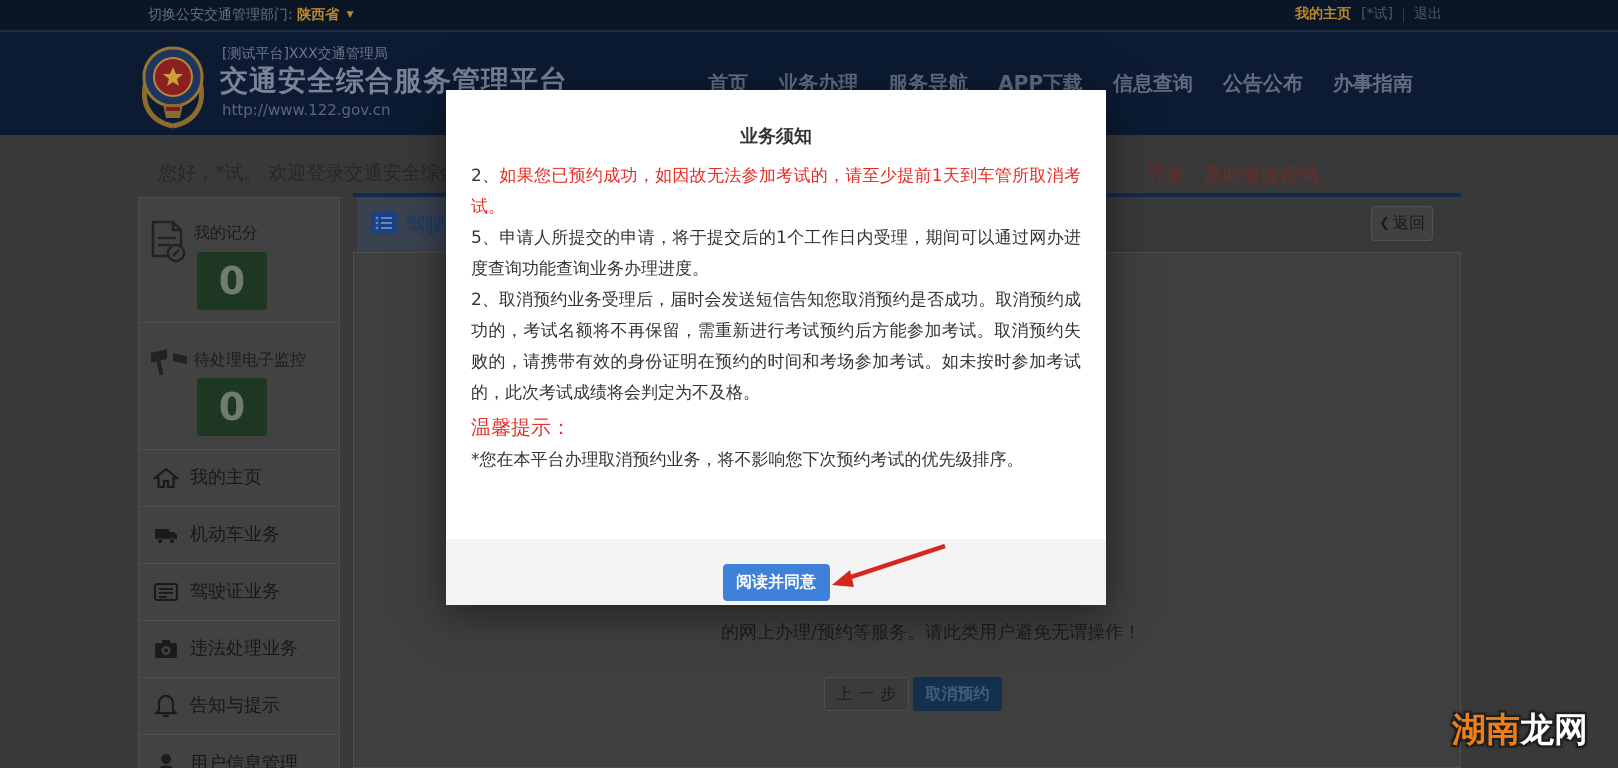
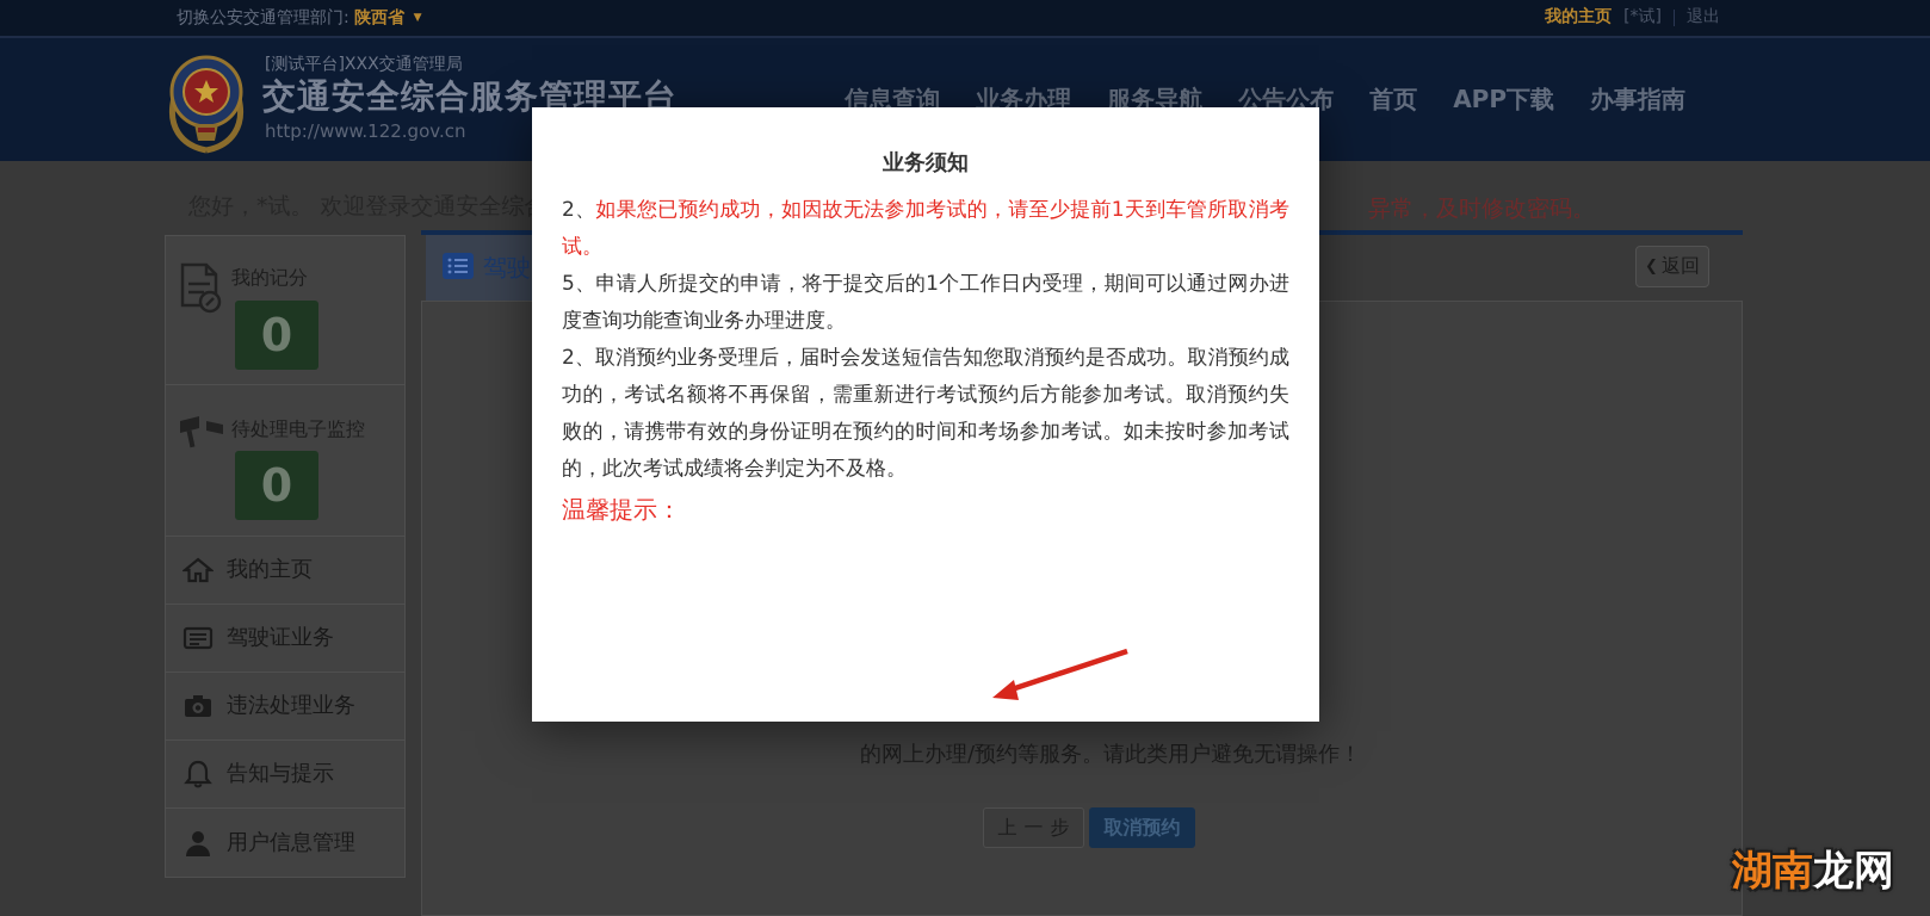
  切换公安交通管理部门: 陕西省 ▼
  我的主页
  [*试]
  退出
  [测试平台]XXX交通管理局
  交通安全综合服务管理平台
  http://www.122.gov.cn
- 首页
+ 信息查询
  业务办理
  服务导航
- APP下载
+ 公告公布
- 信息查询
+ 首页
- 公告公布
+ APP下载
  办事指南
  您好，*试。 欢迎登录交通安全综
  异常，及时修改密码。
  我的记分
  0
  待处理电子监控
  0
  我的主页
- 机动车业务
  驾驶证业务
  违法处理业务
  告知与提示
  用户信息管理
  驾驶
  ❮
  返回
  的网上办理/预约等服务。请此类用户避免无谓操作！
  上一步
  取消预约
  业务须知
  2、如果您已预约成功，如因故无法参加考试的，请至少提前1天到车管所取消考试。
  5、申请人所提交的申请，将于提交后的1个工作日内受理，期间可以通过网办进度查询功能查询业务办理进度。
  2、取消预约业务受理后，届时会发送短信告知您取消预约是否成功。取消预约成功的，考试名额将不再保留，需重新进行考试预约后方能参加考试。取消预约失败的，请携带有效的身份证明在预约的时间和考场参加考试。如未按时参加考试的，此次考试成绩将会判定为不及格。
  温馨提示：
- *您在本平台办理取消预约业务，将不影响您下次预约考试的优先级排序。
- 阅读并同意
  湖南龙网
